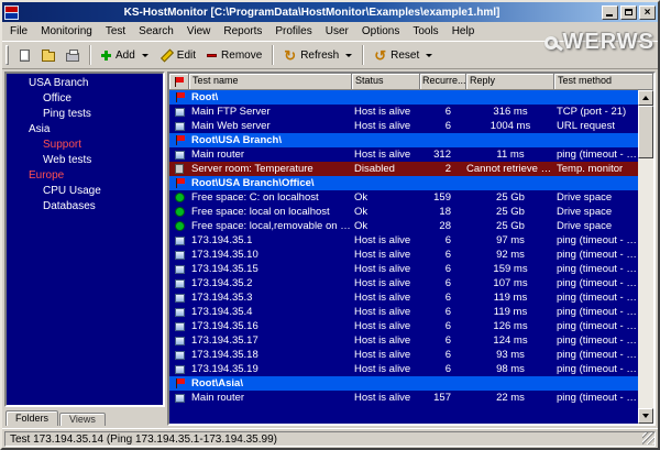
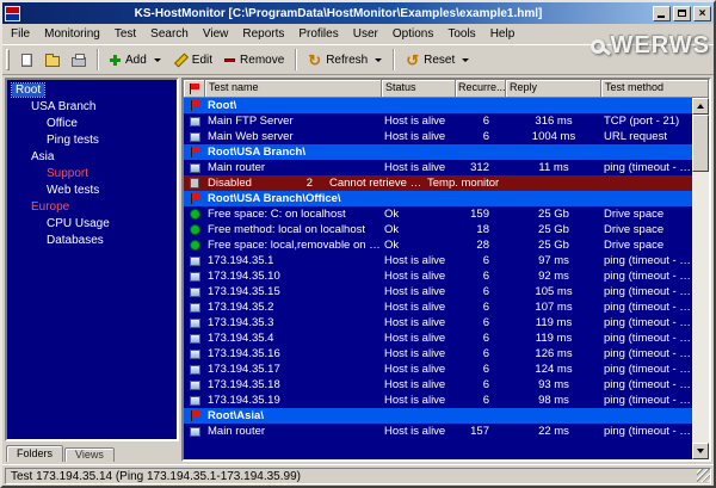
  KS-HostMonitor [C:\ProgramData\HostMonitor\Examples\example1.hml]
  ×
  File
  Monitoring
  Test
  Search
  View
  Reports
  Profiles
  User
  Options
  Tools
  Help
  Add
  Edit
  Remove
  ↻
  Refresh
  ↺
  Reset
  WERWS
+ Root
  USA Branch
  Office
  Ping tests
  Asia
  Support
  Web tests
  Europe
  CPU Usage
  Databases
  Folders
  Views
  Test name
  Status
  Recurre...
  Reply
  Test method
  Root\
  Main FTP Server
  Host is alive
  6
  316 ms
  TCP (port - 21)
  Main Web server
  Host is alive
  6
  1004 ms
  URL request
  Root\USA Branch\
  Main router
  Host is alive
  312
  11 ms
  ping (timeout - 20
- Server room: Temperature
  Disabled
  2
  Cannot retrieve dat
  Temp. monitor
  Root\USA Branch\Office\
  Free space: C: on localhost
  Ok
  159
  25 Gb
  Drive space
- Free space: local on localhost
+ Free method: local on localhost
  Ok
  18
  25 Gb
  Drive space
  Free space: local,removable on lo.
  Ok
  28
  25 Gb
  Drive space
  173.194.35.1
  Host is alive
  6
  97 ms
  ping (timeout - 20
  173.194.35.10
  Host is alive
  6
  92 ms
  ping (timeout - 20
  173.194.35.15
  Host is alive
  6
- 159 ms
+ 105 ms
  ping (timeout - 20
  173.194.35.2
  Host is alive
  6
  107 ms
  ping (timeout - 20
  173.194.35.3
  Host is alive
  6
  119 ms
  ping (timeout - 20
  173.194.35.4
  Host is alive
  6
  119 ms
  ping (timeout - 20
  173.194.35.16
  Host is alive
  6
  126 ms
  ping (timeout - 20
  173.194.35.17
  Host is alive
  6
  124 ms
  ping (timeout - 20
  173.194.35.18
  Host is alive
  6
  93 ms
  ping (timeout - 20
  173.194.35.19
  Host is alive
  6
  98 ms
  ping (timeout - 20
  Root\Asia\
  Main router
  Host is alive
  157
  22 ms
  ping (timeout - 20
  Test 173.194.35.14 (Ping 173.194.35.1-173.194.35.99)
